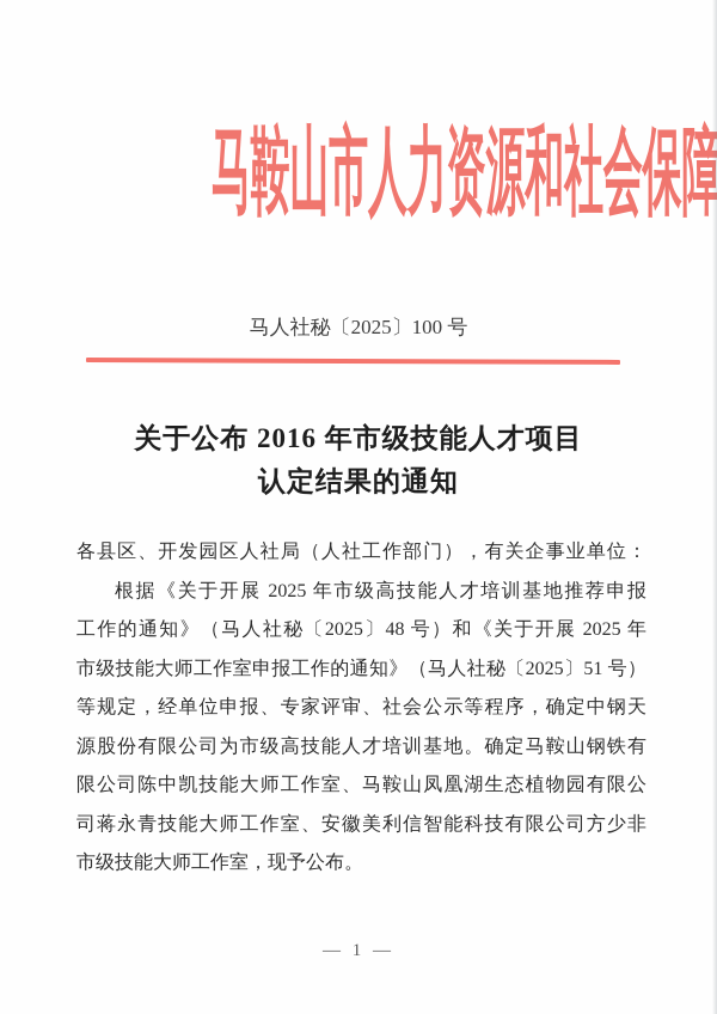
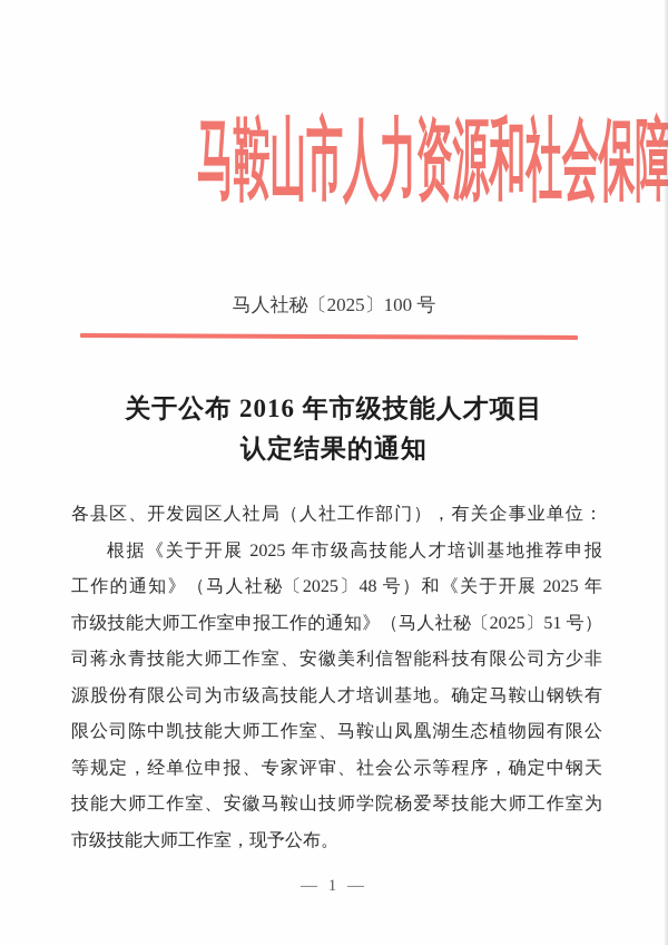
  马鞍山市人力资源和社会保障
  马人社秘〔2025〕100 号
  关于公布 2016 年市级技能人才项目
  认定结果的通知
  各县区、开发园区人社局（人社工作部门），有关企事业单位：
  根据《关于开展 2025 年市级高技能人才培训基地推荐申报
  工作的通知》（马人社秘〔2025〕48 号）和《关于开展 2025 年
  市级技能大师工作室申报工作的通知》（马人社秘〔2025〕51 号）
- 等规定，经单位申报、专家评审、社会公示等程序，确定中钢天
+ 司蒋永青技能大师工作室、安徽美利信智能科技有限公司方少非
  源股份有限公司为市级高技能人才培训基地。确定马鞍山钢铁有
  限公司陈中凯技能大师工作室、马鞍山凤凰湖生态植物园有限公
- 司蒋永青技能大师工作室、安徽美利信智能科技有限公司方少非
+ 等规定，经单位申报、专家评审、社会公示等程序，确定中钢天
+ 技能大师工作室、安徽马鞍山技师学院杨爱琴技能大师工作室为
  市级技能大师工作室，现予公布。
  — 1 —
